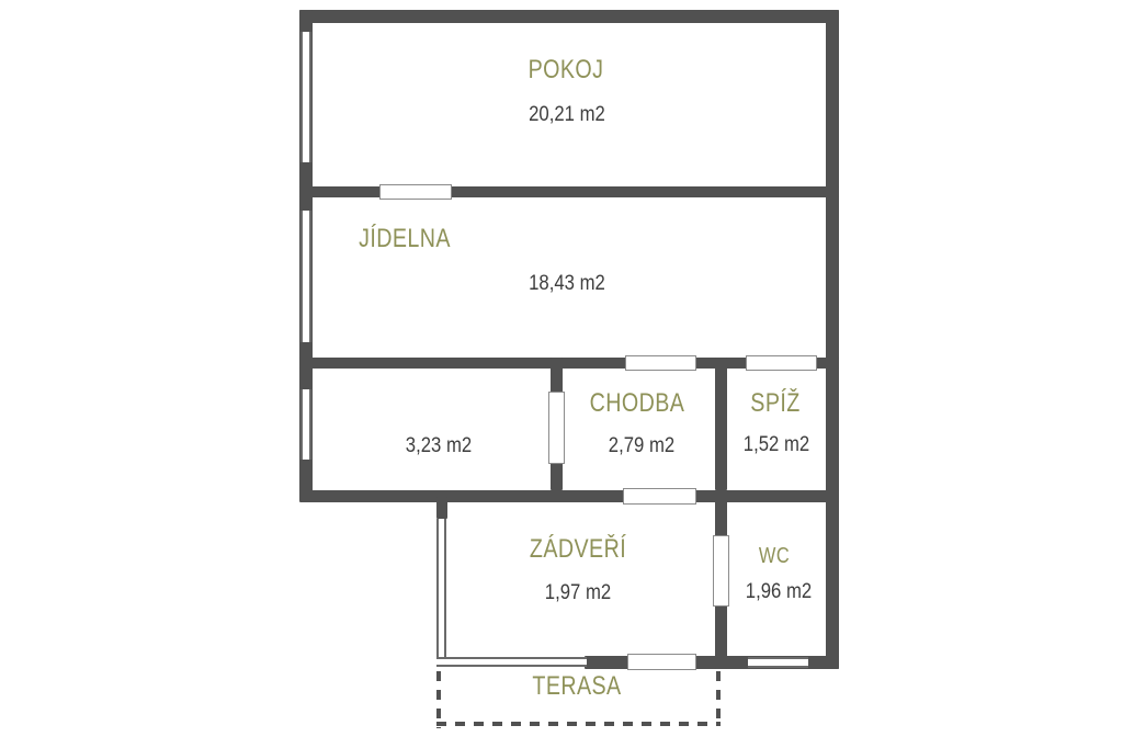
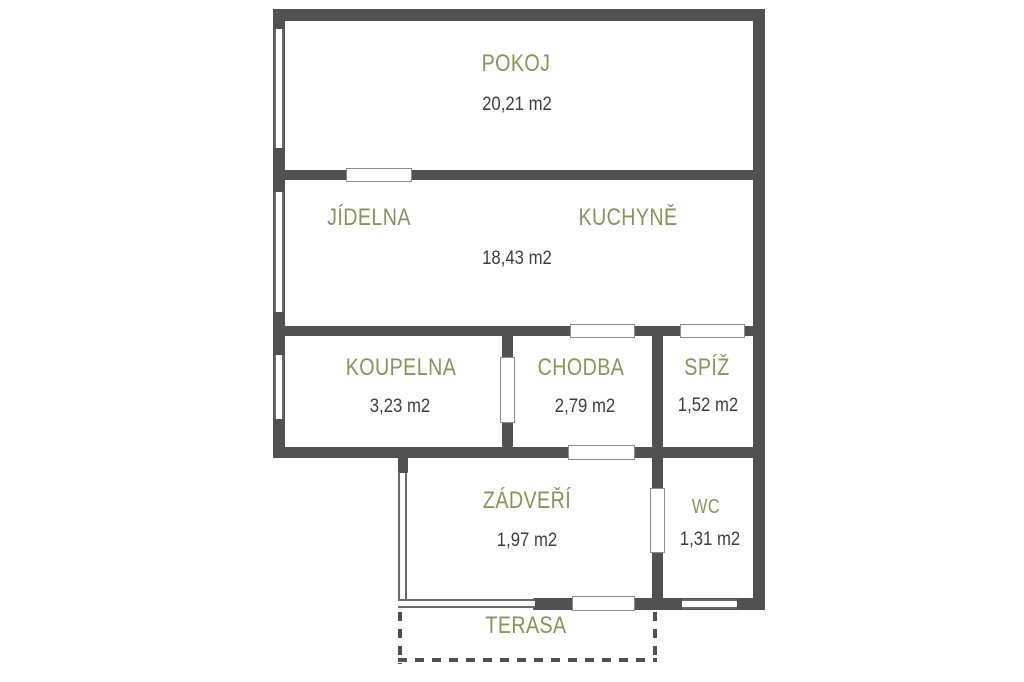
  POKOJ
  20,21 m2
  JÍDELNA
+ KUCHYNĚ
  18,43 m2
+ KOUPELNA
  3,23 m2
  CHODBA
  2,79 m2
  SPÍŽ
  1,52 m2
  ZÁDVEŘÍ
  1,97 m2
  WC
- 1,96 m2
+ 1,31 m2
  TERASA
